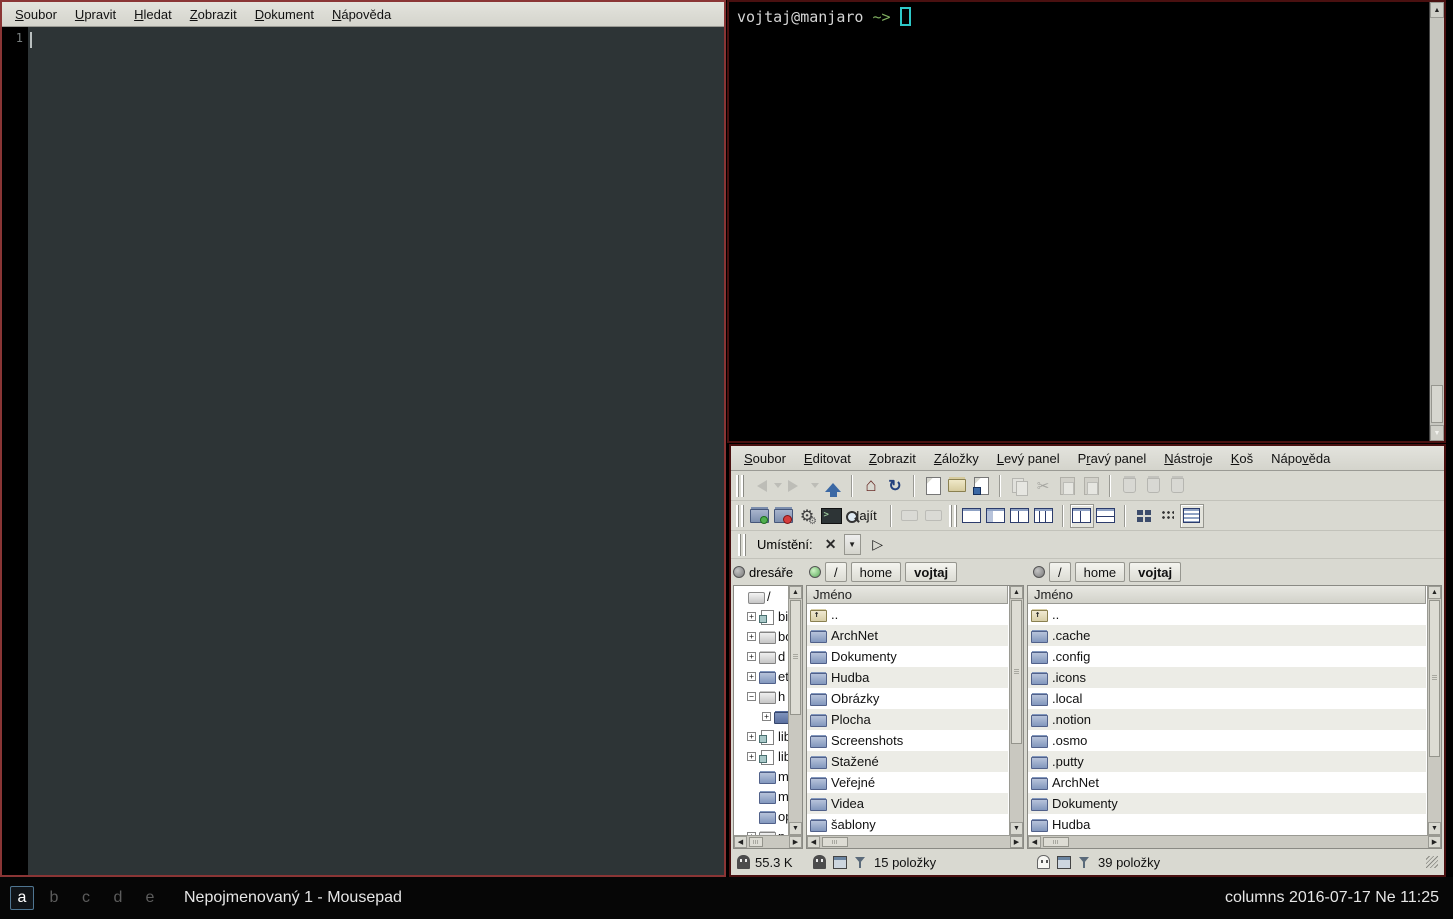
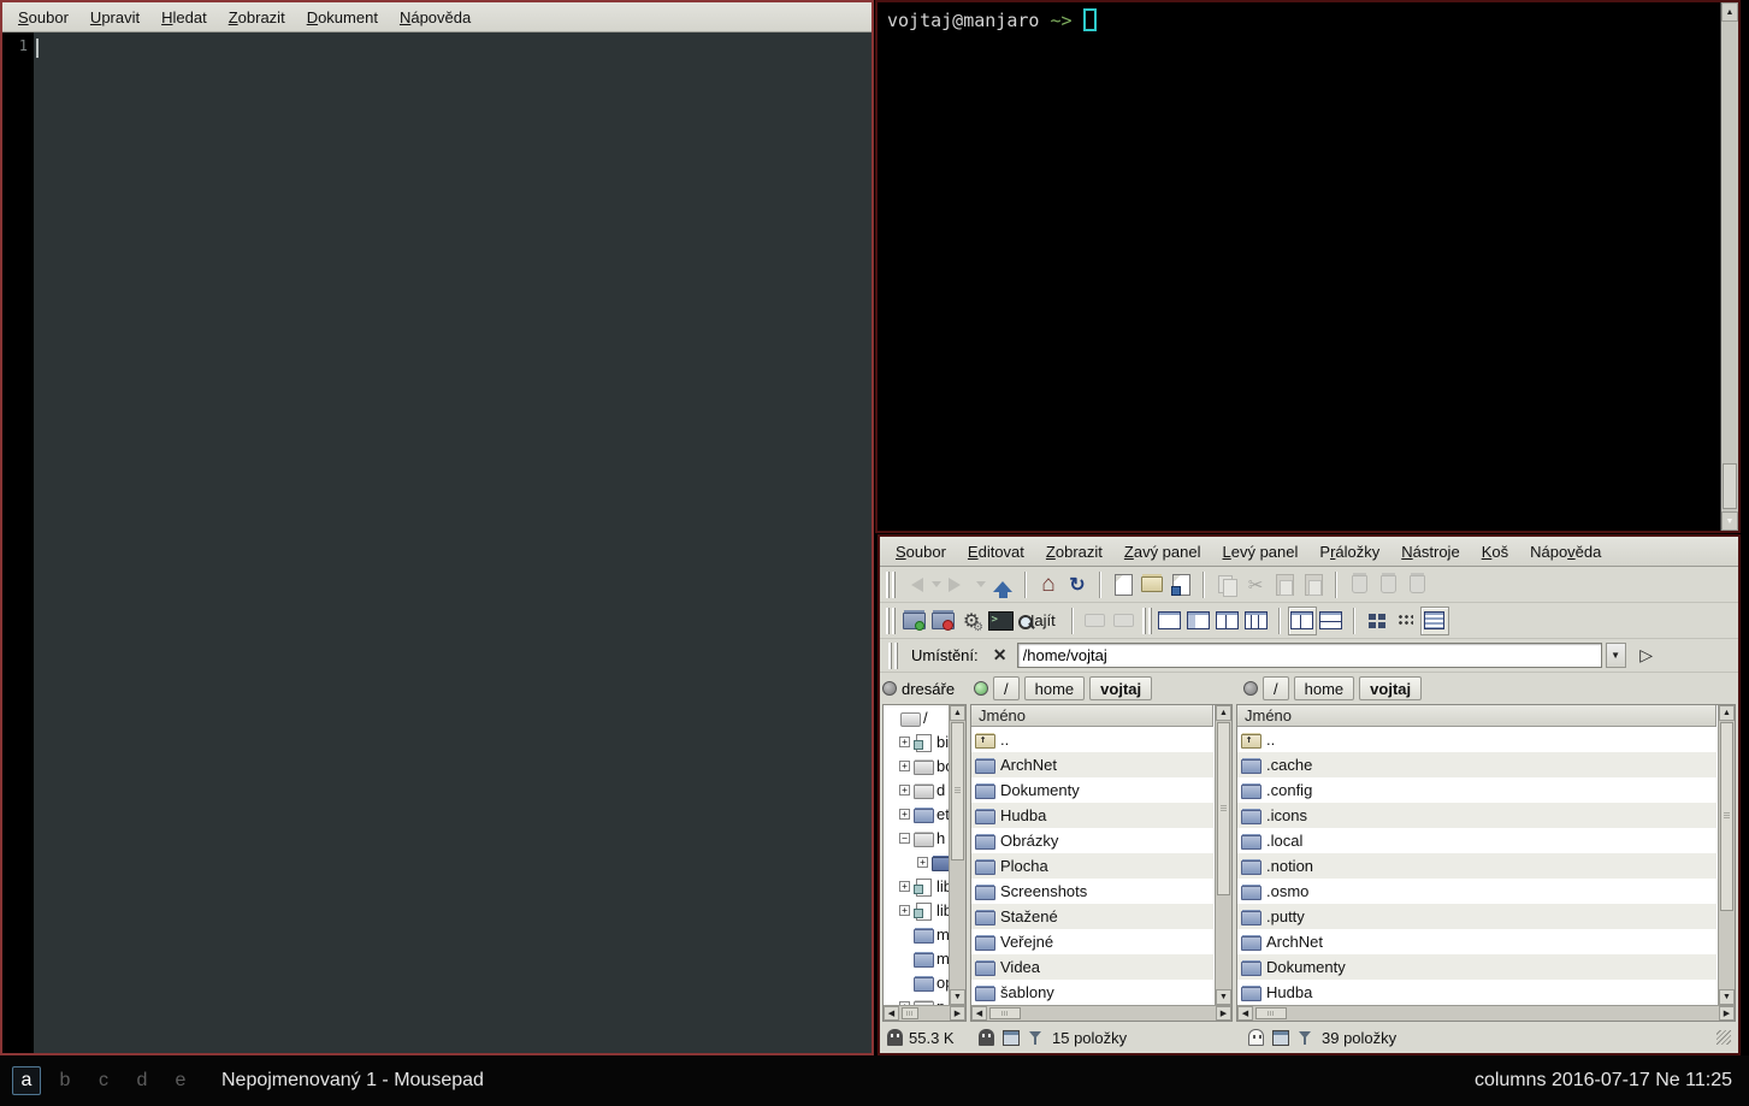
  Soubor
  Upravit
  Hledat
  Zobrazit
  Dokument
  Nápověda
  1
  vojtaj@manjaro ~>
  Soubor
  Editovat
  Zobrazit
- Záložky
+ Zavý panel
  Levý panel
- Pravý panel
+ Práložky
  Nástroje
  Koš
  Nápověda
  ajít
  Umístění:
  ✕
+ /home/vojtaj
  ▼
  ▷
  dresáře
  /
  home
  vojtaj
  /
  home
  vojtaj
  /
  +
  +
  +
  d
  +
  −
  h
  +
  +
  +
  m
  m
  Jméno
  ..
  ArchNet
  Dokumenty
  Hudba
  Obrázky
  Plocha
  Screenshots
  Stažené
  Veřejné
  Videa
  šablony
  Jméno
  ..
  .cache
  .config
  .icons
  .local
  .notion
  .osmo
  .putty
  ArchNet
  Dokumenty
  Hudba
  55.3 K
  15 položky
  39 položky
  a
  b
  c
  d
  e
  Nepojmenovaný 1 - Mousepad
  columns 2016-07-17 Ne 11:25
